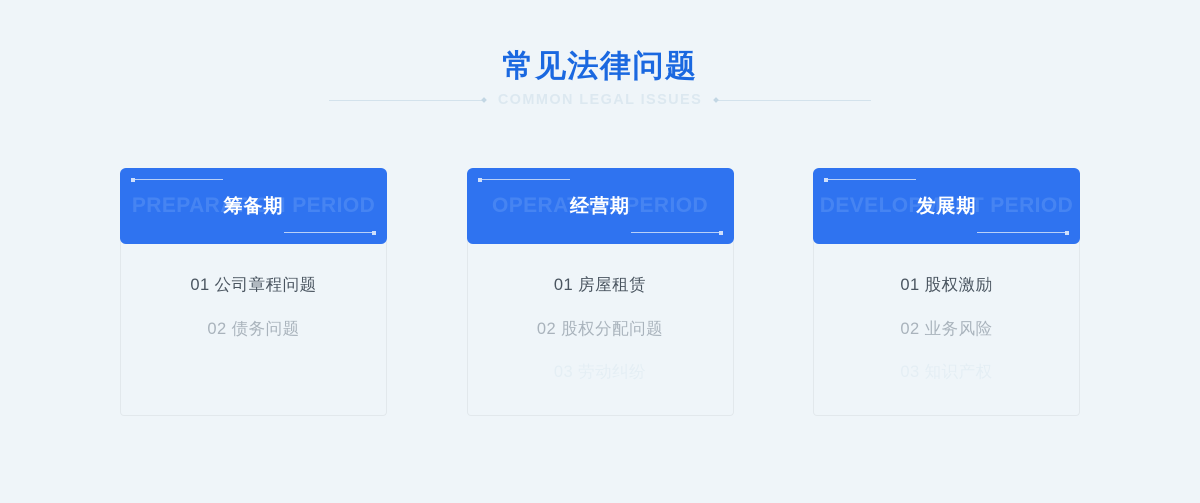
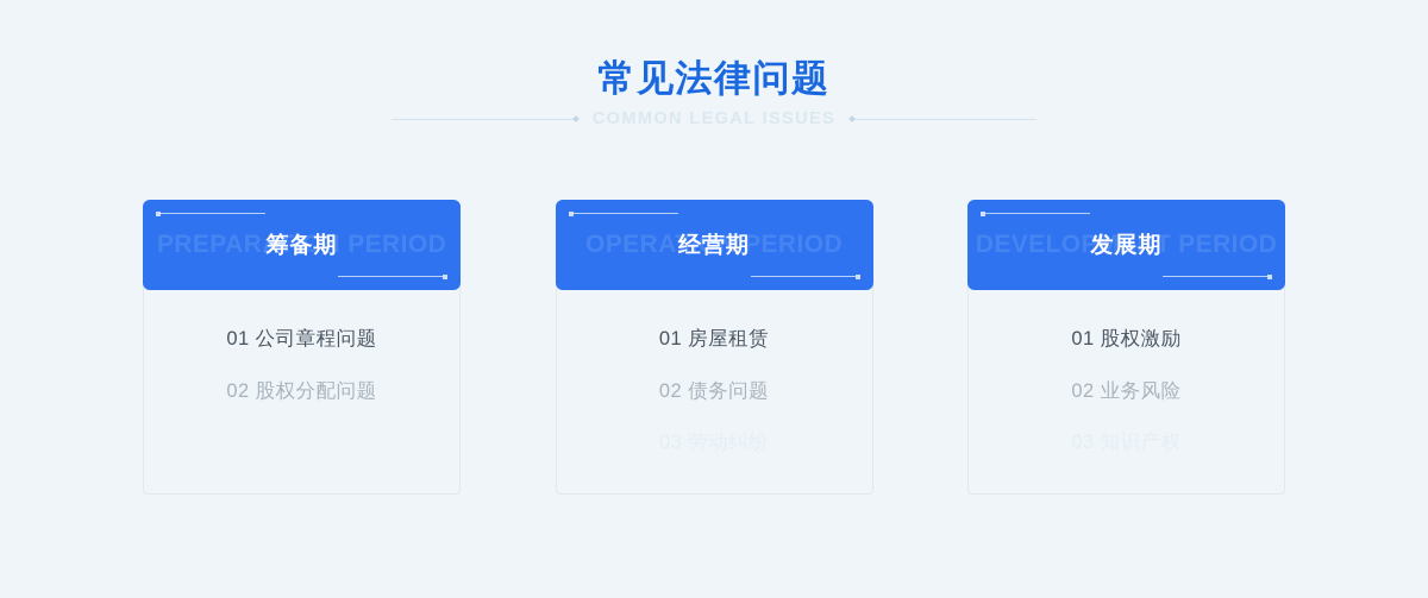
  常见法律问题
  PREPARATION PERIOD
  筹备期
  01 公司章程问题
- 02 债务问题
+ 02 股权分配问题
  OPERATION PERIOD
  经营期
  01 房屋租赁
- 02 股权分配问题
+ 02 债务问题
  DEVELOPMENT PERIOD
  发展期
  01 股权激励
  02 业务风险
